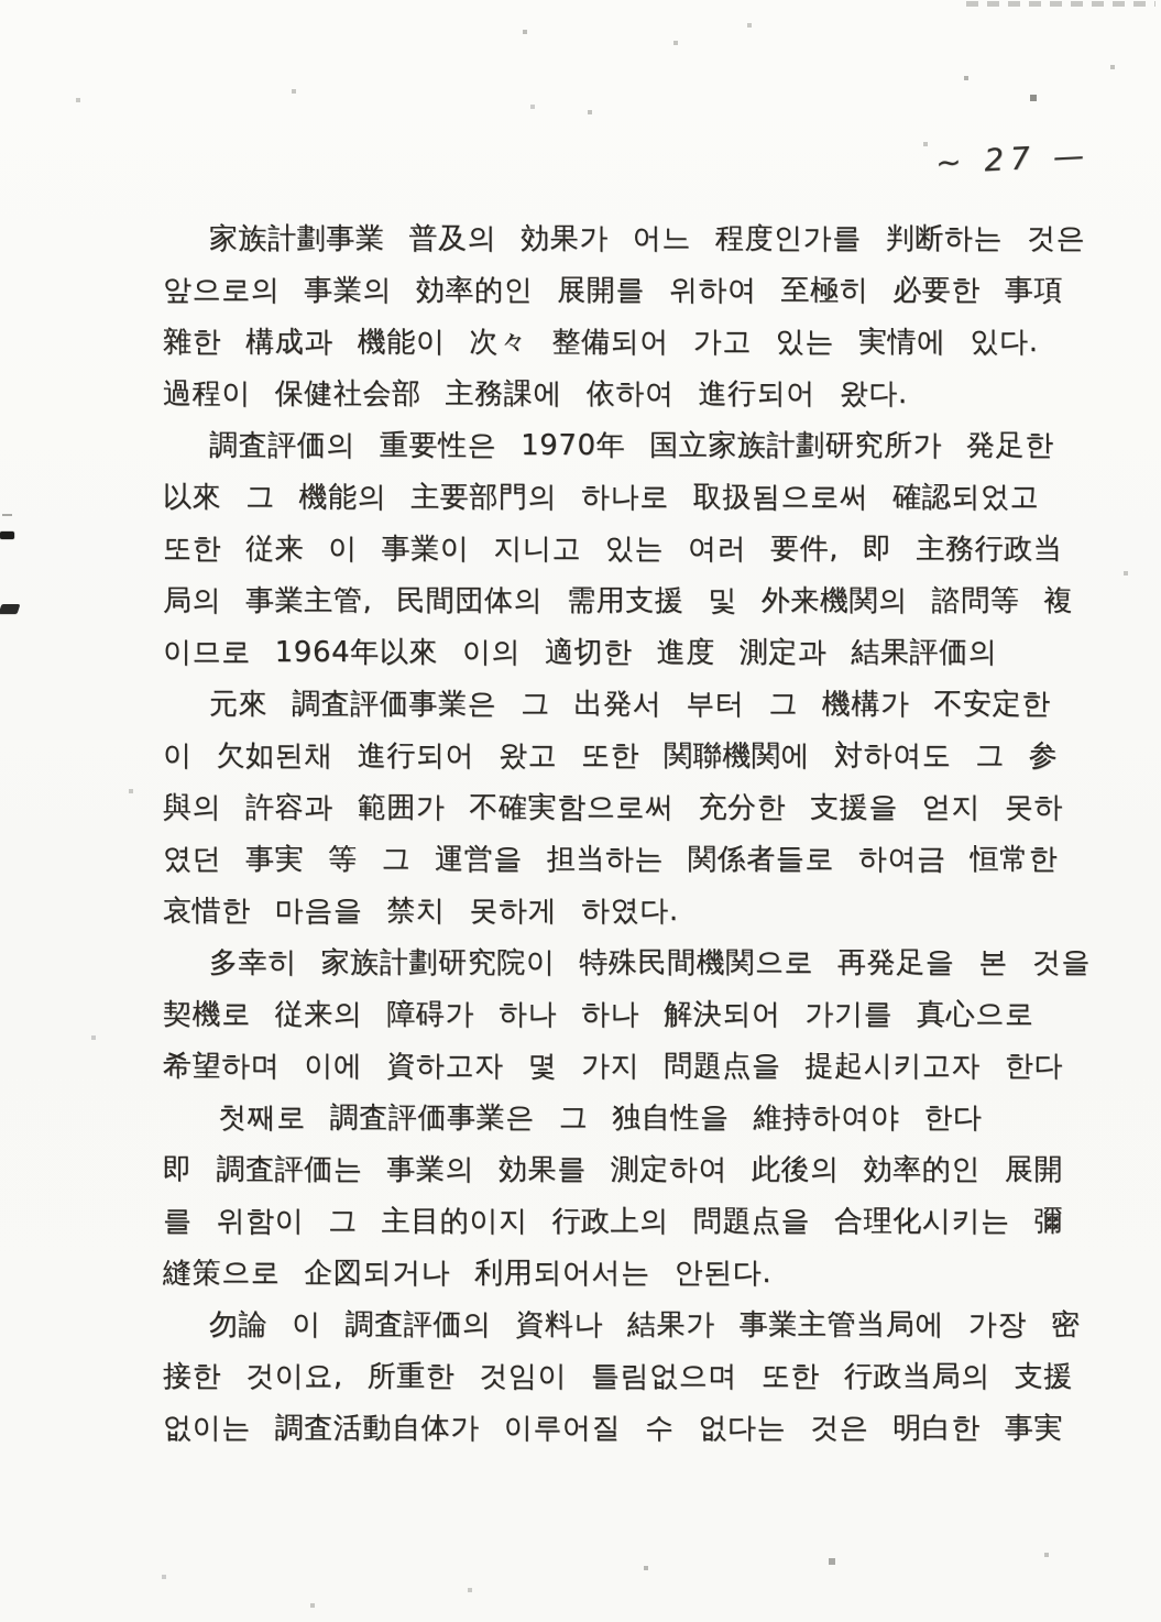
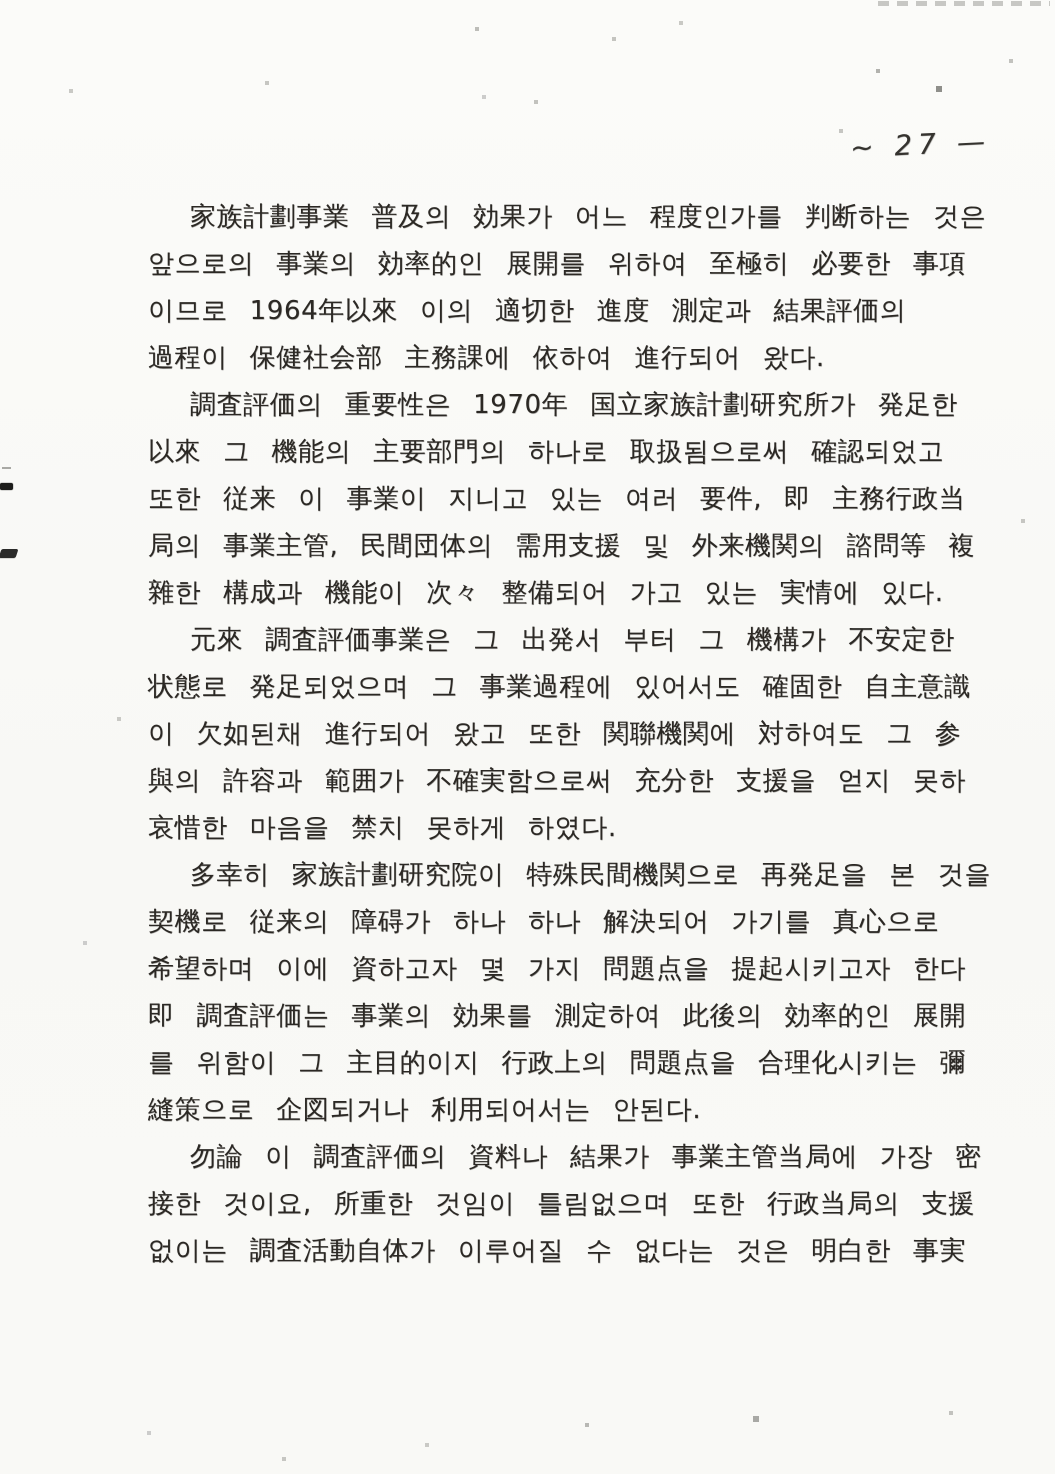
  家族計劃事業 普及의 効果가 어느 程度인가를 判断하는 것은
  앞으로의 事業의 効率的인 展開를 위하여 至極히 必要한 事項
- 雜한 構成과 機能이 次々 整備되어 가고 있는 実情에 있다.
+ 이므로 1964年以來 이의 適切한 進度 測定과 結果評価의
  過程이 保健社会部 主務課에 依하여 進行되어 왔다.
  調査評価의 重要性은 1970年 国立家族計劃研究所가 発足한
  以來 그 機能의 主要部門의 하나로 取扱됨으로써 確認되었고
  또한 従来 이 事業이 지니고 있는 여러 要件, 即 主務行政当
  局의 事業主管, 民間団体의 需用支援 및 外来機関의 諮問等 複
- 이므로 1964年以來 이의 適切한 進度 測定과 結果評価의
+ 雜한 構成과 機能이 次々 整備되어 가고 있는 実情에 있다.
  元來 調査評価事業은 그 出発서 부터 그 機構가 不安定한
+ 状態로 発足되었으며 그 事業過程에 있어서도 確固한 自主意識
  이 欠如된채 進行되어 왔고 또한 関聯機関에 対하여도 그 参
  與의 許容과 範囲가 不確実함으로써 充分한 支援을 얻지 못하
- 였던 事実 等 그 運営을 担当하는 関係者들로 하여금 恒常한
  哀惜한 마음을 禁치 못하게 하였다.
  多幸히 家族計劃研究院이 特殊民間機関으로 再発足을 본 것을
  契機로 従来의 障碍가 하나 하나 解決되어 가기를 真心으로
  希望하며 이에 資하고자 몇 가지 問題点을 提起시키고자 한다
- 첫째로 調査評価事業은 그 独自性을 維持하여야 한다
  即 調査評価는 事業의 効果를 測定하여 此後의 効率的인 展開
  를 위함이 그 主目的이지 行政上의 問題点을 合理化시키는 彌
  縫策으로 企図되거나 利用되어서는 안된다.
  勿論 이 調査評価의 資料나 結果가 事業主管当局에 가장 密
  接한 것이요, 所重한 것임이 틀림없으며 또한 行政当局의 支援
  없이는 調査活動自体가 이루어질 수 없다는 것은 明白한 事実
